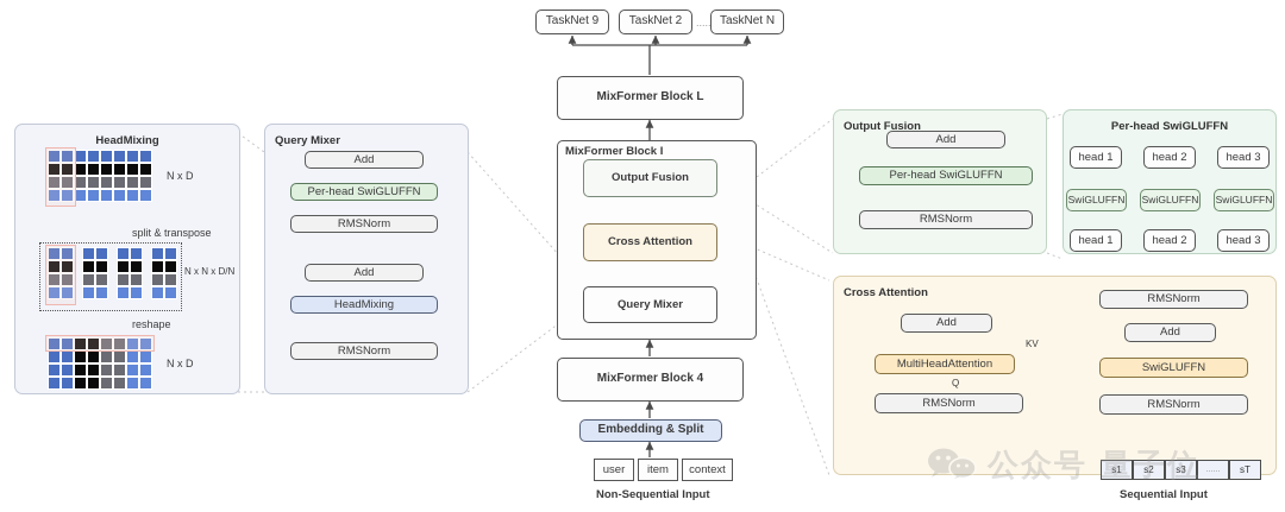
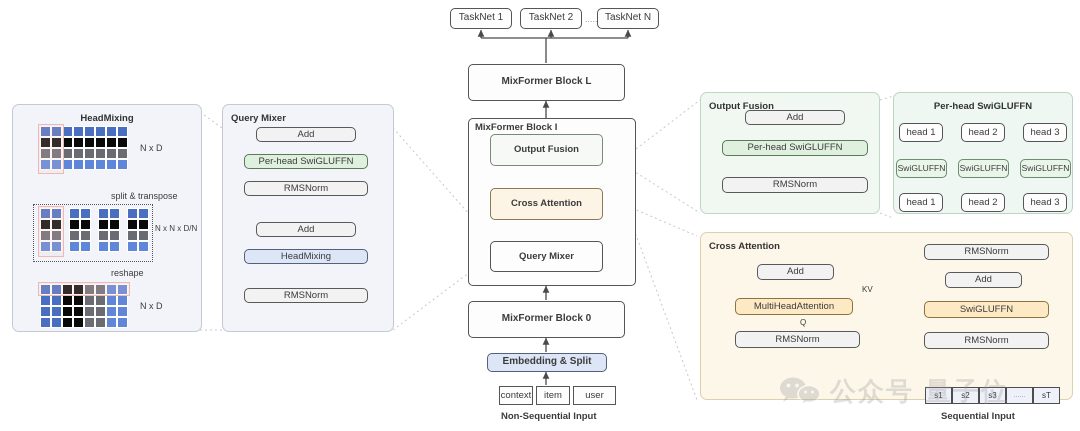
  HeadMixing
  N x D
  split & transpose
  N x N x D/N
  reshape
  N x D
  Query Mixer
  Add
  Per-head SwiGLUFFN
  RMSNorm
  Add
  HeadMixing
  RMSNorm
- TaskNet 9
+ TaskNet 1
  TaskNet 2
  TaskNet N
  MixFormer Block L
  MixFormer Block I
  Output Fusion
  Cross Attention
  Query Mixer
- MixFormer Block 4
+ MixFormer Block 0
  Embedding & Split
- user
+ context
  item
- context
+ user
  Non-Sequential Input
  Output Fusion
  Add
  Per-head SwiGLUFFN
  RMSNorm
  Per-head SwiGLUFFN
  head 1
  head 2
  head 3
  SwiGLUFFN
  SwiGLUFFN
  SwiGLUFFN
  head 1
  head 2
  head 3
  Cross Attention
  Add
  MultiHeadAttention
  RMSNorm
  Q
  KV
  RMSNorm
  Add
  SwiGLUFFN
  RMSNorm
  s1
  s2
  s3
  sT
  Sequential Input
  公众号 量子位
